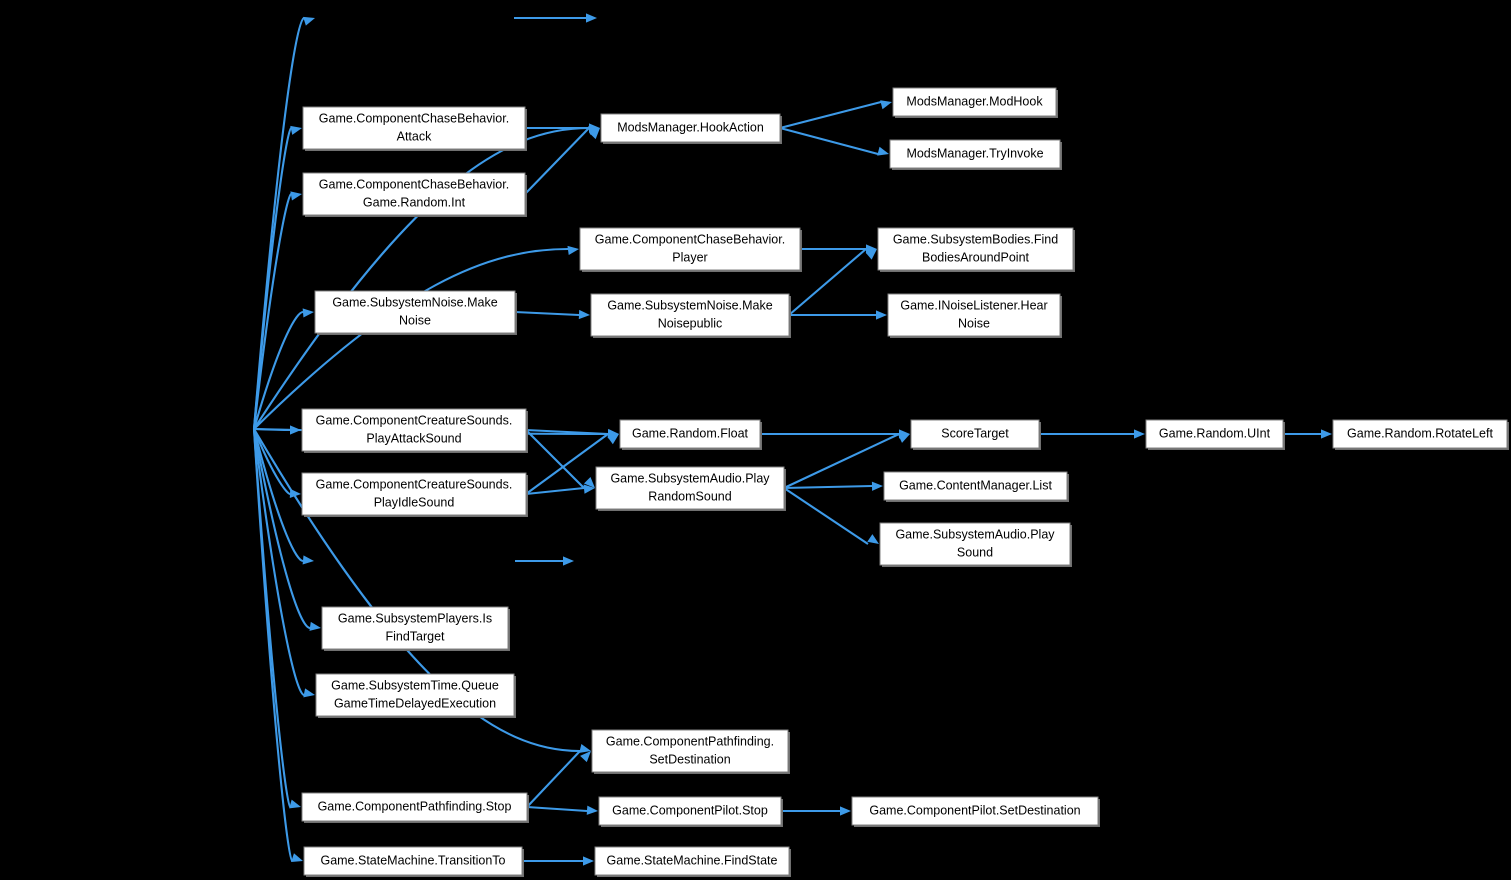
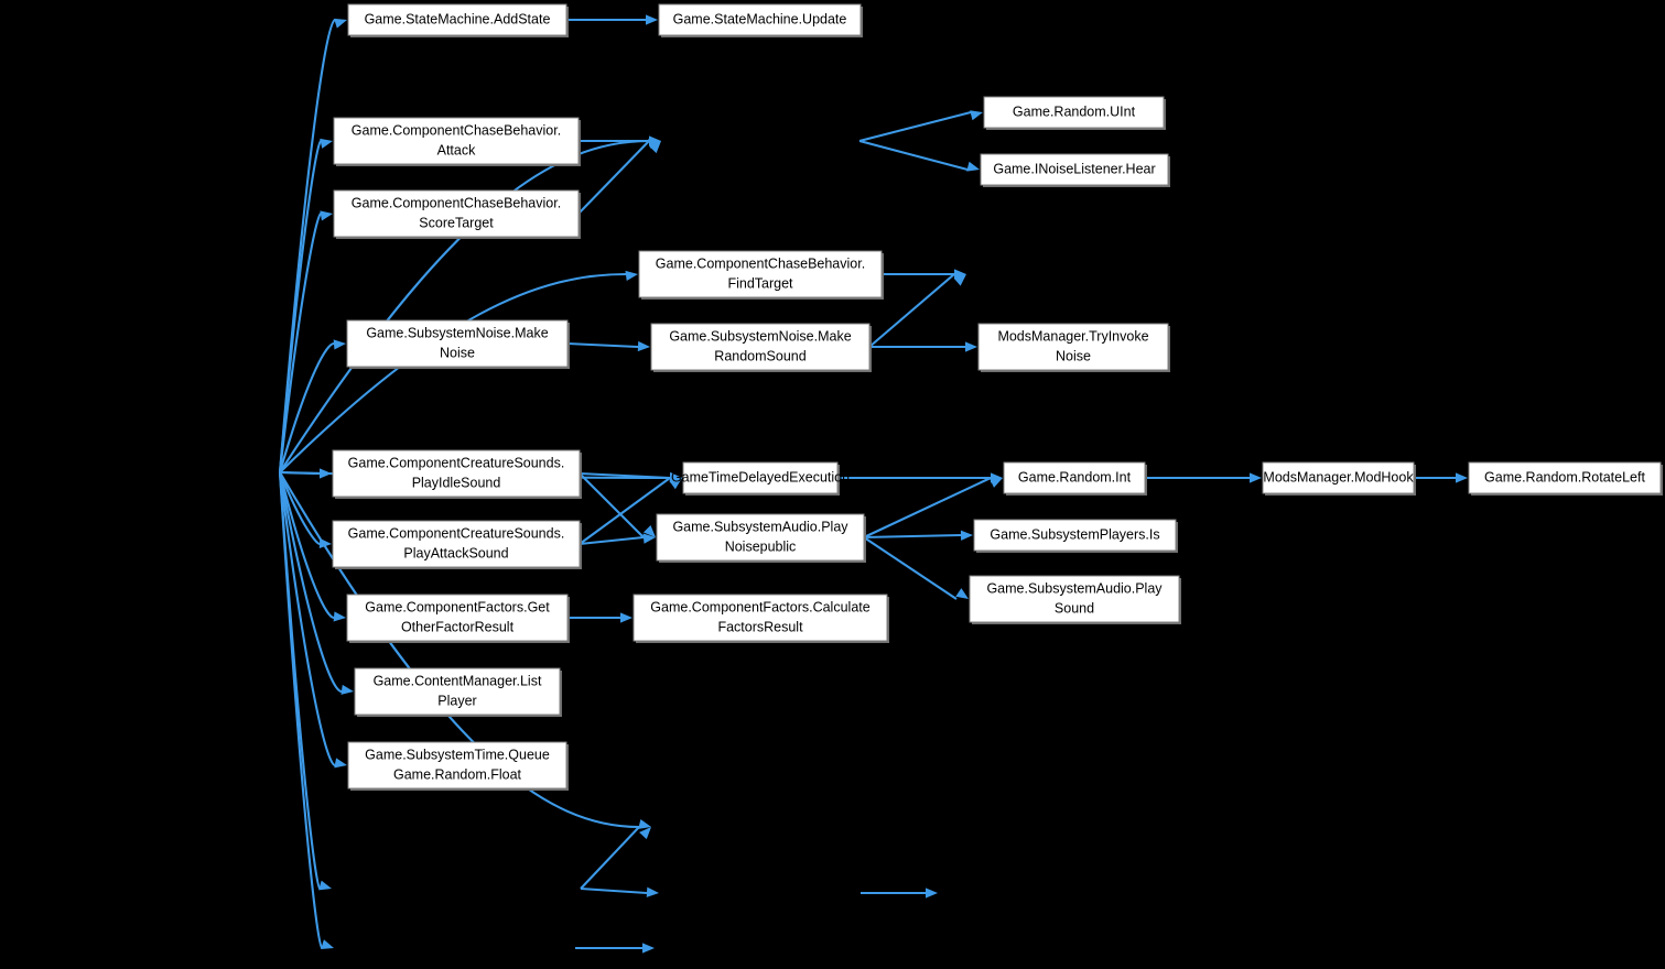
+ Game.StateMachine.AddState
+ Game.StateMachine.Update
  Game.ComponentChaseBehavior.
  Attack
  Game.ComponentChaseBehavior.
- Game.Random.Int
+ ScoreTarget
- ModsManager.HookAction
- ModsManager.ModHook
+ Game.Random.UInt
- ModsManager.TryInvoke
+ Game.INoiseListener.Hear
  Game.ComponentChaseBehavior.
- Player
+ FindTarget
- Game.SubsystemBodies.Find
- BodiesAroundPoint
  Game.SubsystemNoise.Make
  Noise
  Game.SubsystemNoise.Make
- Noisepublic
+ RandomSound
- Game.INoiseListener.Hear
+ ModsManager.TryInvoke
  Noise
  Game.ComponentCreatureSounds.
- PlayAttackSound
+ PlayIdleSound
  Game.ComponentCreatureSounds.
- PlayIdleSound
+ PlayAttackSound
- Game.Random.Float
+ GameTimeDelayedExecution
  Game.SubsystemAudio.Play
- RandomSound
+ Noisepublic
- ScoreTarget
+ Game.Random.Int
- Game.Random.UInt
+ ModsManager.ModHook
  Game.Random.RotateLeft
- Game.ContentManager.List
+ Game.SubsystemPlayers.Is
  Game.SubsystemAudio.Play
  Sound
+ Game.ComponentFactors.Get
+ OtherFactorResult
+ Game.ComponentFactors.Calculate
+ FactorsResult
- Game.SubsystemPlayers.Is
+ Game.ContentManager.List
- FindTarget
+ Player
  Game.SubsystemTime.Queue
- GameTimeDelayedExecution
+ Game.Random.Float
- Game.ComponentPathfinding.
- SetDestination
- Game.ComponentPathfinding.Stop
- Game.ComponentPilot.Stop
- Game.ComponentPilot.SetDestination
- Game.StateMachine.TransitionTo
- Game.StateMachine.FindState
